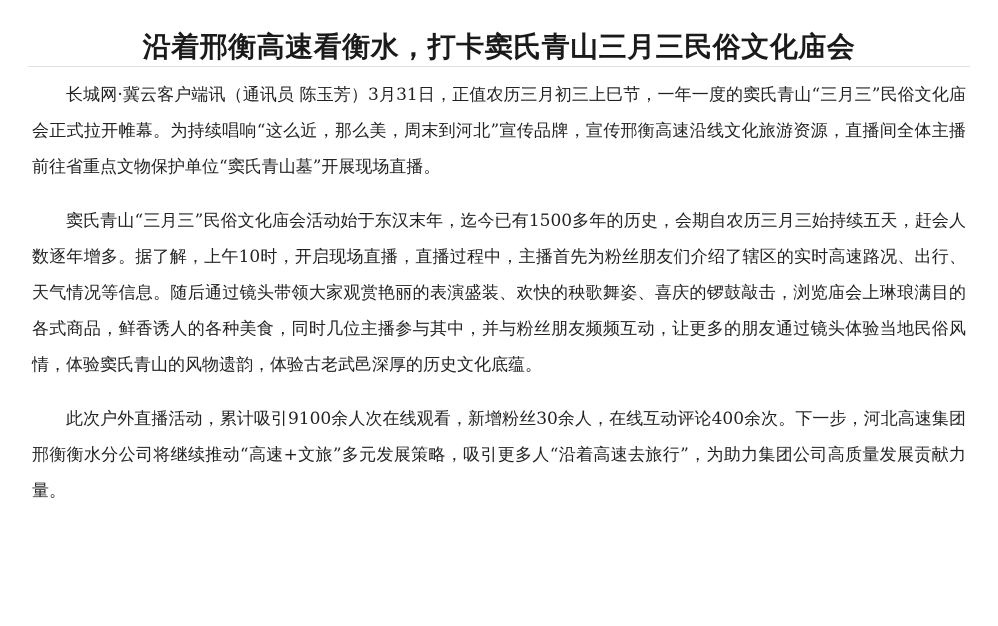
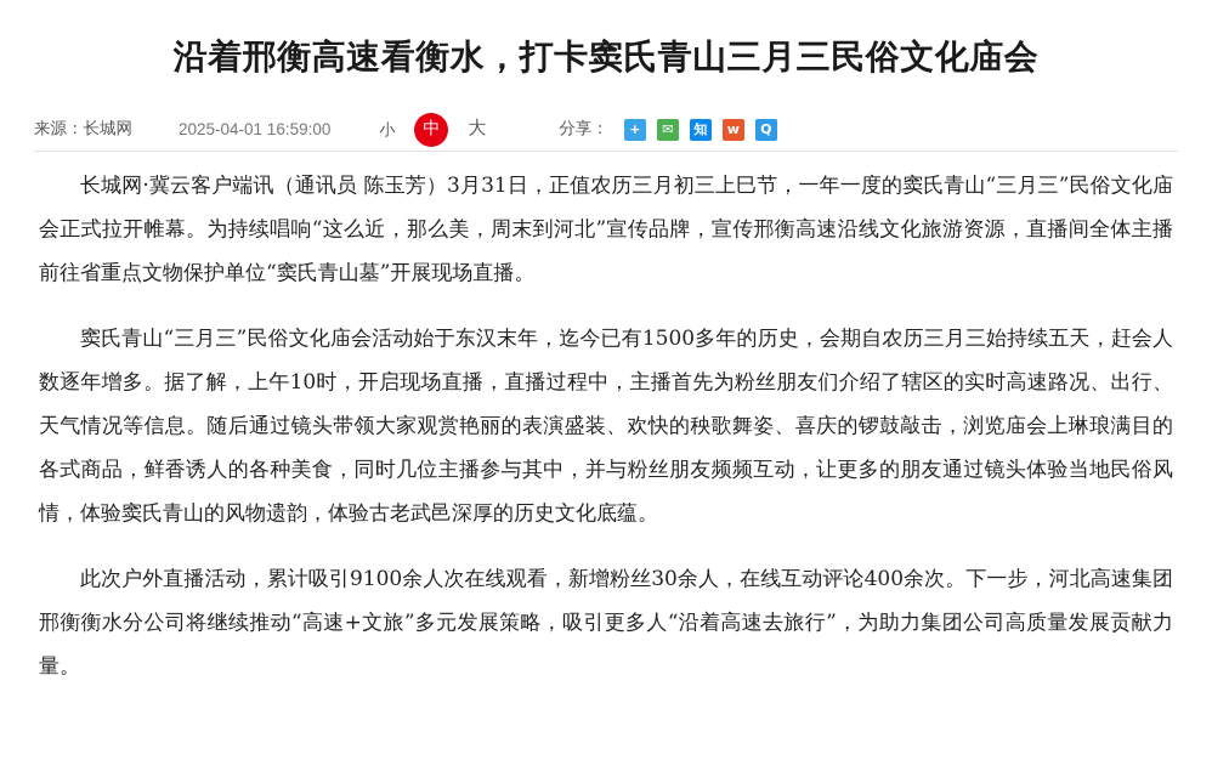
  沿着邢衡高速看衡水，打卡窦氏青山三月三民俗文化庙会
+ 来源：长城网
+ 2025-04-01 16:59:00
+ 小
+ 中
+ 大
+ 分享：
+ +
+ ✉
+ 知
+ w
+ Q
  长城网·冀云客户端讯（通讯员 陈玉芳）3月31日，正值农历三月初三上巳节，一年一度的窦氏青山“三月三”民俗文化庙会正式拉开帷幕。为持续唱响“这么近，那么美，周末到河北”宣传品牌，宣传邢衡高速沿线文化旅游资源，直播间全体主播前往省重点文物保护单位“窦氏青山墓”开展现场直播。
  窦氏青山“三月三”民俗文化庙会活动始于东汉末年，迄今已有1500多年的历史，会期自农历三月三始持续五天，赶会人数逐年增多。据了解，上午10时，开启现场直播，直播过程中，主播首先为粉丝朋友们介绍了辖区的实时高速路况、出行、天气情况等信息。随后通过镜头带领大家观赏艳丽的表演盛装、欢快的秧歌舞姿、喜庆的锣鼓敲击，浏览庙会上琳琅满目的各式商品，鲜香诱人的各种美食，同时几位主播参与其中，并与粉丝朋友频频互动，让更多的朋友通过镜头体验当地民俗风情，体验窦氏青山的风物遗韵，体验古老武邑深厚的历史文化底蕴。
  此次户外直播活动，累计吸引9100余人次在线观看，新增粉丝30余人，在线互动评论400余次。下一步，河北高速集团邢衡衡水分公司将继续推动“高速+文旅”多元发展策略，吸引更多人“沿着高速去旅行”，为助力集团公司高质量发展贡献力量。
